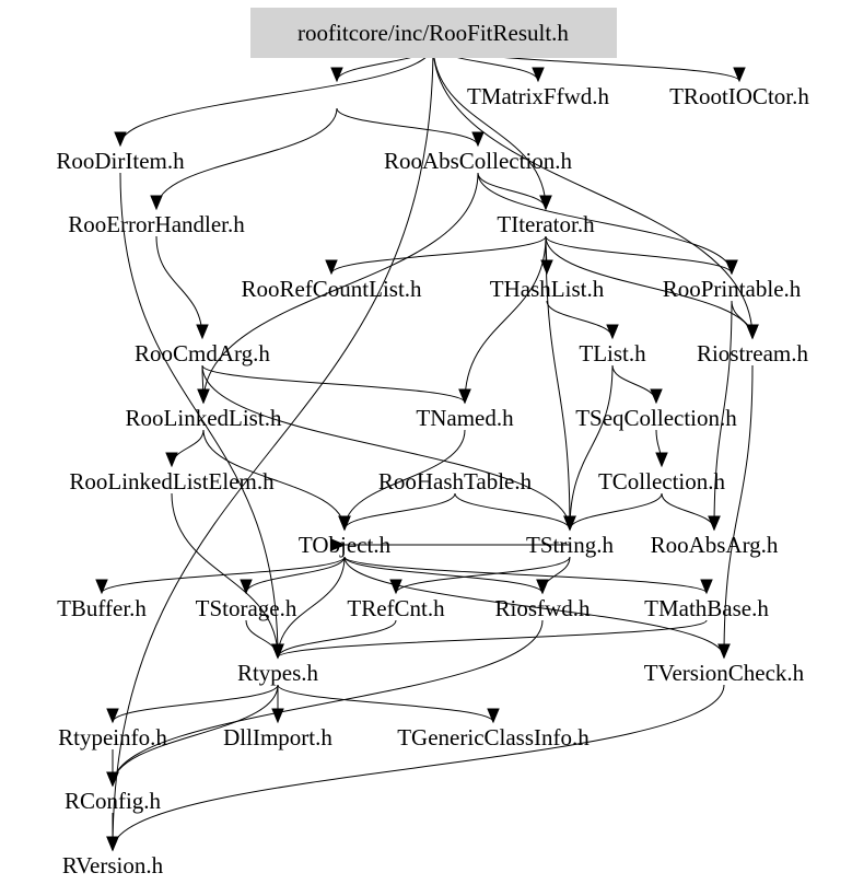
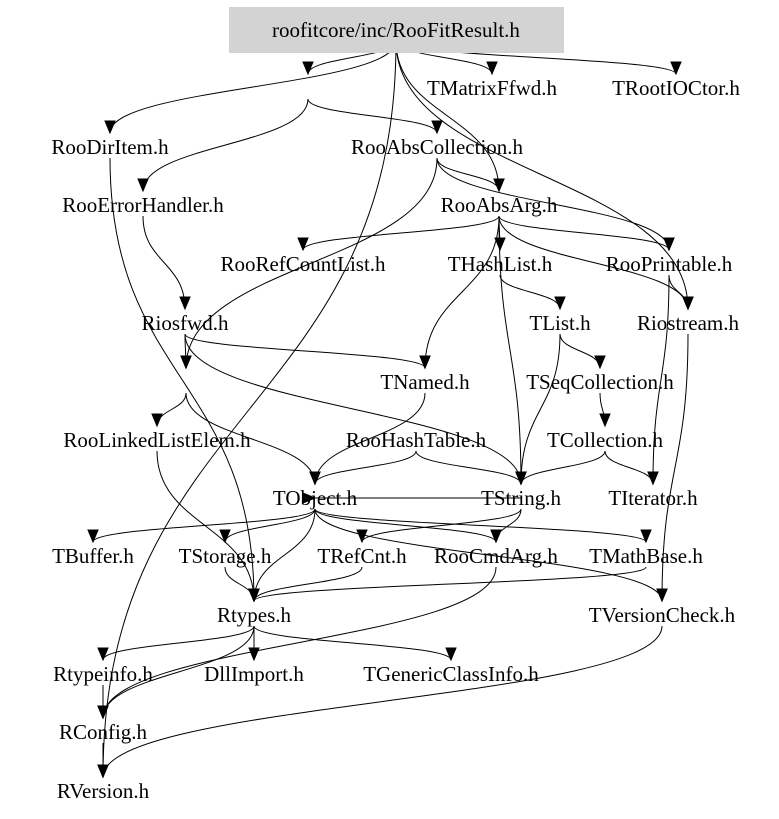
  roofitcore/inc/RooFitResult.h
  TMatrixFfwd.h
  TRootIOCtor.h
  RooDirItem.h
  RooAbsCollection.h
  RooErrorHandler.h
- TIterator.h
+ RooAbsArg.h
  RooRefCountList.h
  THashList.h
  RooPrintable.h
- RooCmdArg.h
+ Riosfwd.h
  TList.h
  Riostream.h
- RooLinkedList.h
  TNamed.h
  TSeqCollection.h
  RooLinkedListElem.h
  RooHashTable.h
  TCollection.h
  TObject.h
  TString.h
- RooAbsArg.h
+ TIterator.h
  TBuffer.h
  TStorage.h
  TRefCnt.h
- Riosfwd.h
+ RooCmdArg.h
  TMathBase.h
  Rtypes.h
  TVersionCheck.h
  Rtypeinfo.h
  DllImport.h
  TGenericClassInfo.h
  RConfig.h
  RVersion.h
